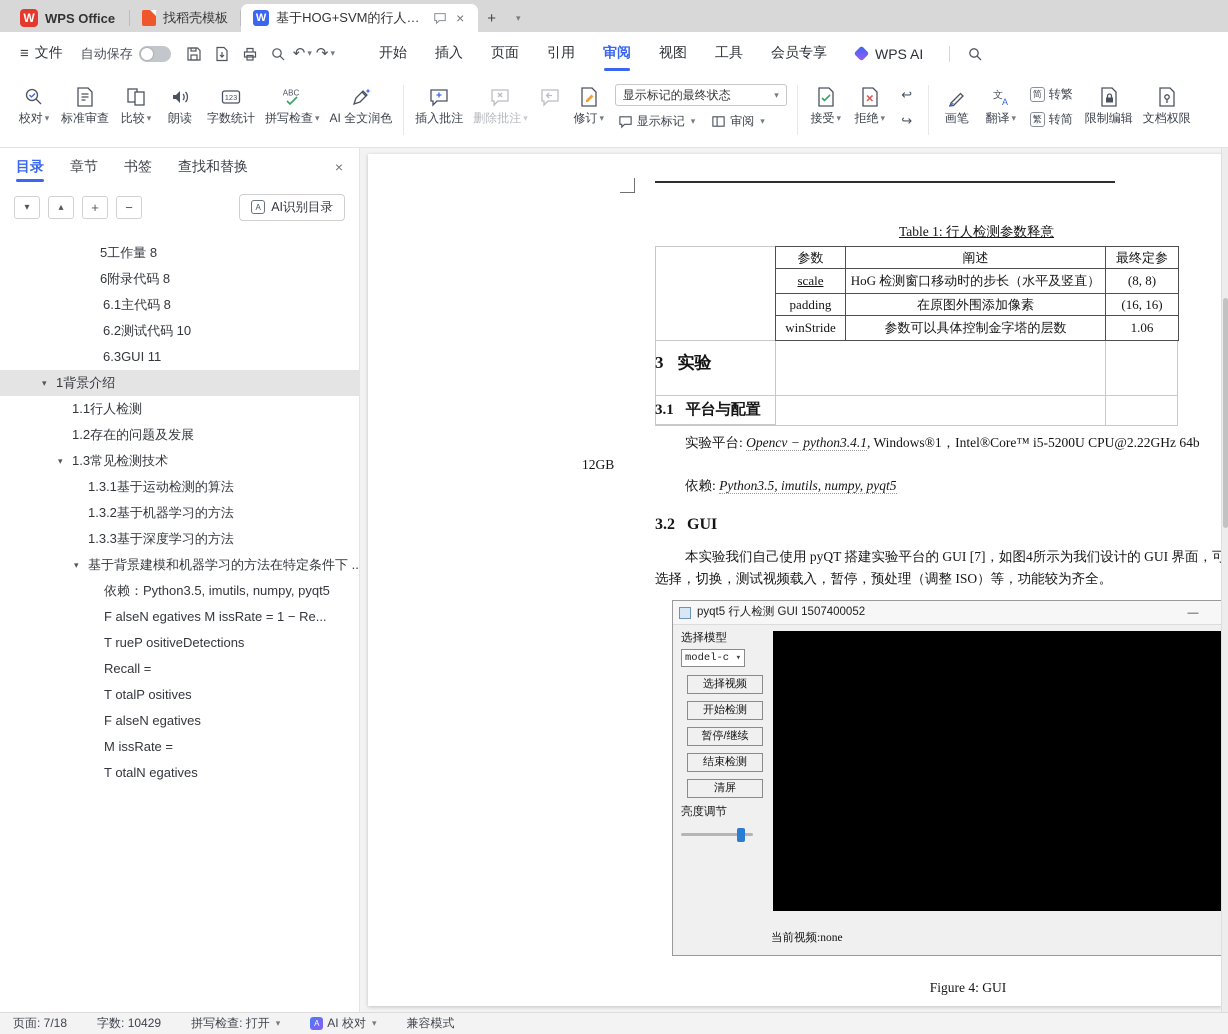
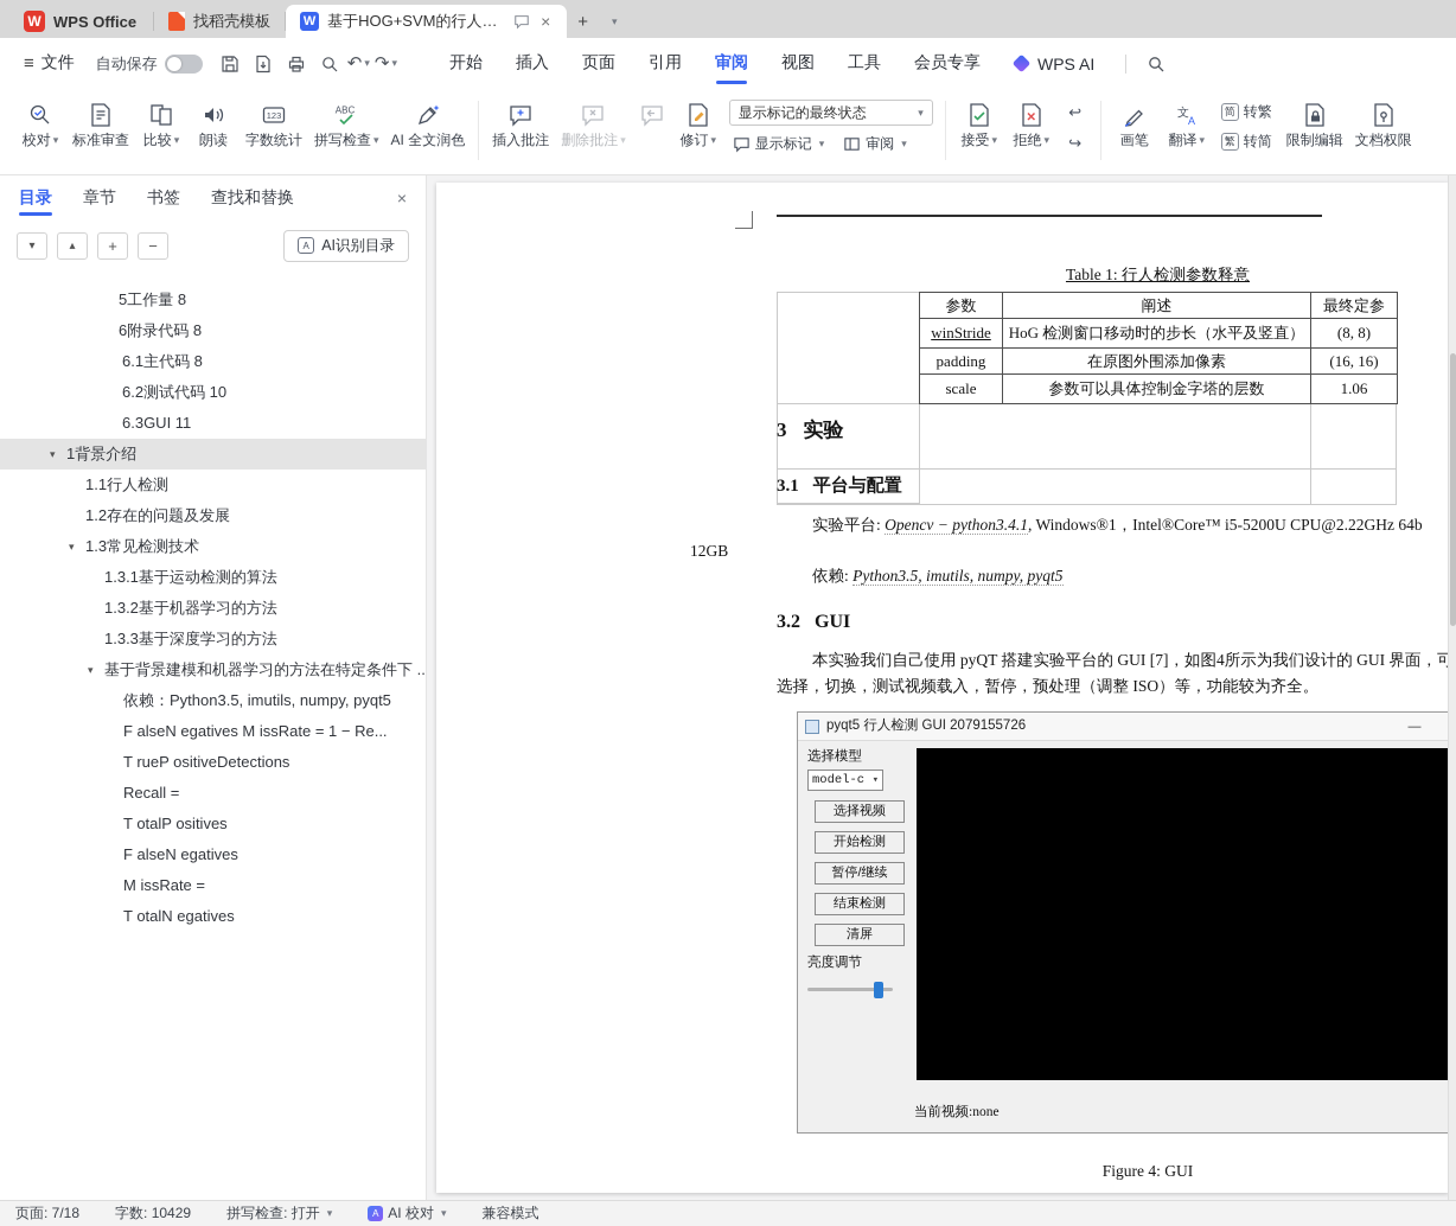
  W
  WPS Office
  找稻壳模板
  W
  基于HOG+SVM的行人检测
  ×
  +
  ▾
  ≡
  文件
  自动保存
  ↶
  ▾
  ↷
  ▾
  开始
  插入
  页面
  引用
  审阅
  视图
  工具
  会员专享
  WPS AI
  校对
  ▾
  标准审查
  比较
  ▾
  朗读
  123
  字数统计
  ABC
  拼写检查
  ▾
  AI 全文润色
  插入批注
  删除批注
  ▾
  修订
  ▾
  显示标记的最终状态
  ▾
  显示标记
  ▾
  审阅
  ▾
  接受
  ▾
  拒绝
  ▾
  ↩
  ↪
  画笔
  文
  A
  翻译
  ▾
  简
  转繁
  繁
  转简
  限制编辑
  文档权限
  目录
  章节
  书签
  查找和替换
  ×
  ▾
  ▴
  +
  −
  A
  AI识别目录
  5工作量 8
  6附录代码 8
  6.1主代码 8
  6.2测试代码 10
  6.3GUI 11
  ▾
  1背景介绍
  1.1行人检测
  1.2存在的问题及发展
  ▾
  1.3常见检测技术
  1.3.1基于运动检测的算法
  1.3.2基于机器学习的方法
  1.3.3基于深度学习的方法
  ▾
  基于背景建模和机器学习的方法在特定条件下 ..
  依赖：Python3.5, imutils, numpy, pyqt5
  F alseN egatives M issRate = 1 − Re...
  T rueP ositiveDetections
  Recall =
  T otalP ositives
  F alseN egatives
  M issRate =
  T otalN egatives
  Table 1: 行人检测参数释意
  参数	阐述	最终定参
- scale	HoG 检测窗口移动时的步长（水平及竖直）	(8, 8)
+ winStride	HoG 检测窗口移动时的步长（水平及竖直）	(8, 8)
  padding	在原图外围添加像素	(16, 16)
- winStride	参数可以具体控制金字塔的层数	1.06
+ scale	参数可以具体控制金字塔的层数	1.06
  3 实验
  3.1 平台与配置
  实验平台: Opencv − python3.4.1, Windows®1，Intel®Core™ i5-5200U CPU@2.22GHz 64b
  12GB
  依赖: Python3.5, imutils, numpy, pyqt5
  3.2 GUI
  本实验我们自己使用 pyQT 搭建实验平台的 GUI [7]，如图4所示为我们设计的 GUI 界面，可
  选择，切换，测试视频载入，暂停，预处理（调整 ISO）等，功能较为齐全。
- pyqt5 行人检测 GUI 1507400052
+ pyqt5 行人检测 GUI 2079155726
  —
  选择模型
  model-c
  ▾
  选择视频
  开始检测
  暂停/继续
  结束检测
  清屏
  亮度调节
  当前视频:none
  Figure 4: GUI
  页面: 7/18
  字数: 10429
  拼写检查: 打开
  ▾
  A
  AI 校对
  ▾
  兼容模式
